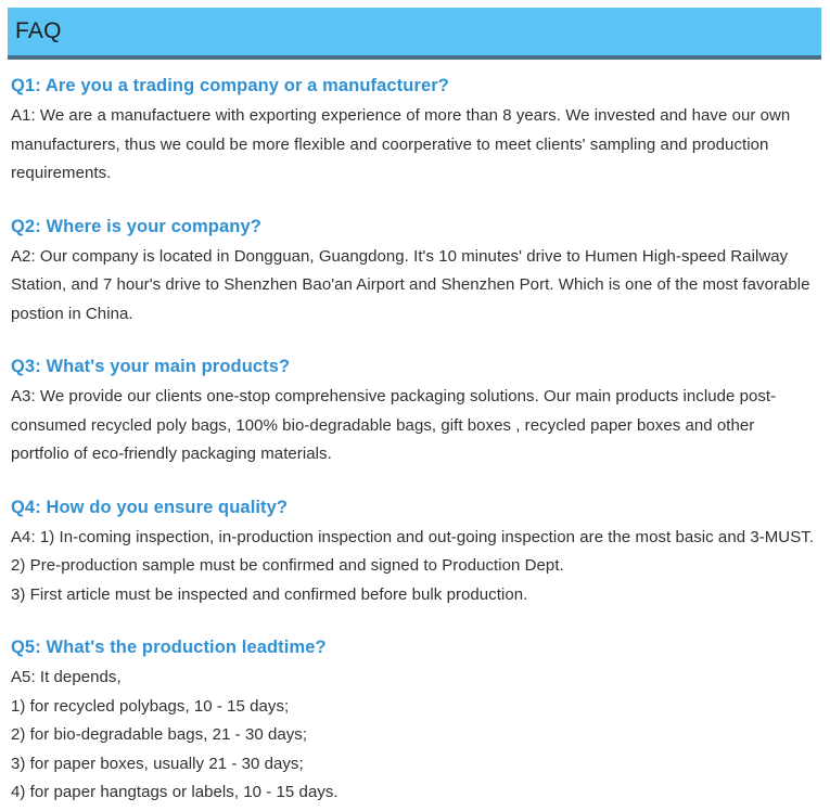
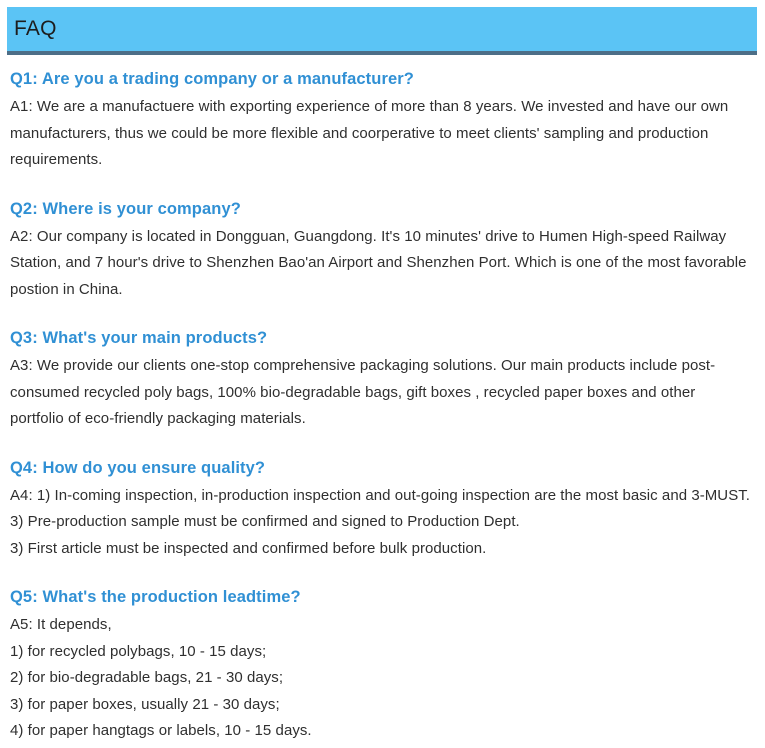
  FAQ
  Q1: Are you a trading company or a manufacturer?
  A1: We are a manufactuere with exporting experience of more than 8 years. We invested and have our own manufacturers, thus we could be more flexible and coorperative to meet clients' sampling and production requirements.
  Q2: Where is your company?
  A2: Our company is located in Dongguan, Guangdong. It's 10 minutes' drive to Humen High-speed Railway Station, and 7 hour's drive to Shenzhen Bao'an Airport and Shenzhen Port. Which is one of the most favorable postion in China.
  Q3: What's your main products?
  A3: We provide our clients one-stop comprehensive packaging solutions. Our main products include post-consumed recycled poly bags, 100% bio-degradable bags, gift boxes , recycled paper boxes and other portfolio of eco-friendly packaging materials.
  Q4: How do you ensure quality?
  A4: 1) In-coming inspection, in-production inspection and out-going inspection are the most basic and 3-MUST.
- 2) Pre-production sample must be confirmed and signed to Production Dept.
+ 3) Pre-production sample must be confirmed and signed to Production Dept.
  3) First article must be inspected and confirmed before bulk production.
  Q5: What's the production leadtime?
  A5: It depends,
  1) for recycled polybags, 10 - 15 days;
  2) for bio-degradable bags, 21 - 30 days;
  3) for paper boxes, usually 21 - 30 days;
  4) for paper hangtags or labels, 10 - 15 days.
